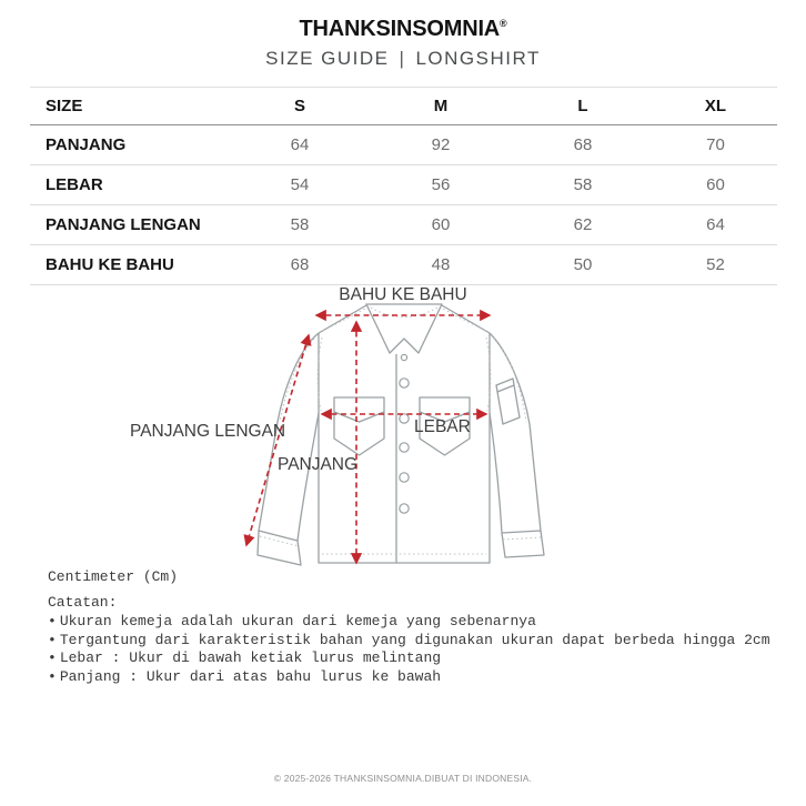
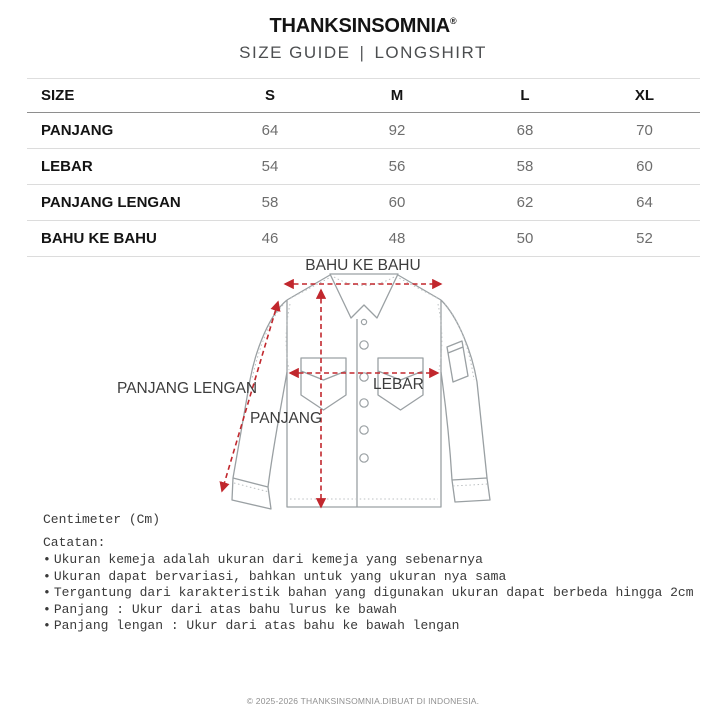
  THANKSINSOMNIA®
  SIZE GUIDE | LONGSHIRT
  SIZE	S	M	L	XL
  PANJANG	64	92	68	70
  LEBAR	54	56	58	60
  PANJANG LENGAN	58	60	62	64
- BAHU KE BAHU	68	48	50	52
+ BAHU KE BAHU	46	48	50	52
  BAHU KE BAHU
  PANJANG LENGAN
  PANJANG
  LEBAR
  Centimeter (Cm)
  Catatan:
  • Ukuran kemeja adalah ukuran dari kemeja yang sebenarnya
+ • Ukuran dapat bervariasi, bahkan untuk yang ukuran nya sama
  • Tergantung dari karakteristik bahan yang digunakan ukuran dapat berbeda hingga 2cm
- • Lebar : Ukur di bawah ketiak lurus melintang
  • Panjang : Ukur dari atas bahu lurus ke bawah
+ • Panjang lengan : Ukur dari atas bahu ke bawah lengan
  © 2025-2026 THANKSINSOMNIA.DIBUAT DI INDONESIA.
